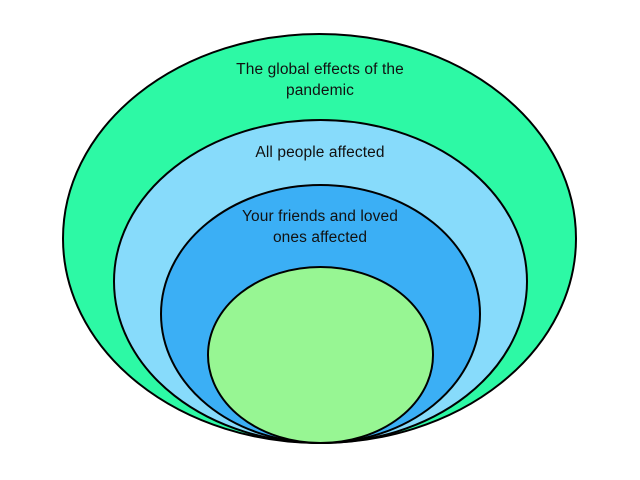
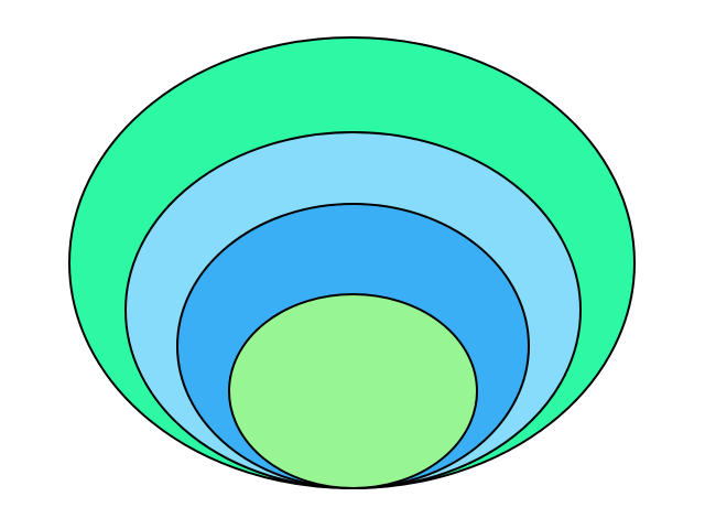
- The global effects of the
- pandemic
- All people affected
- Your friends and loved
- ones affected
